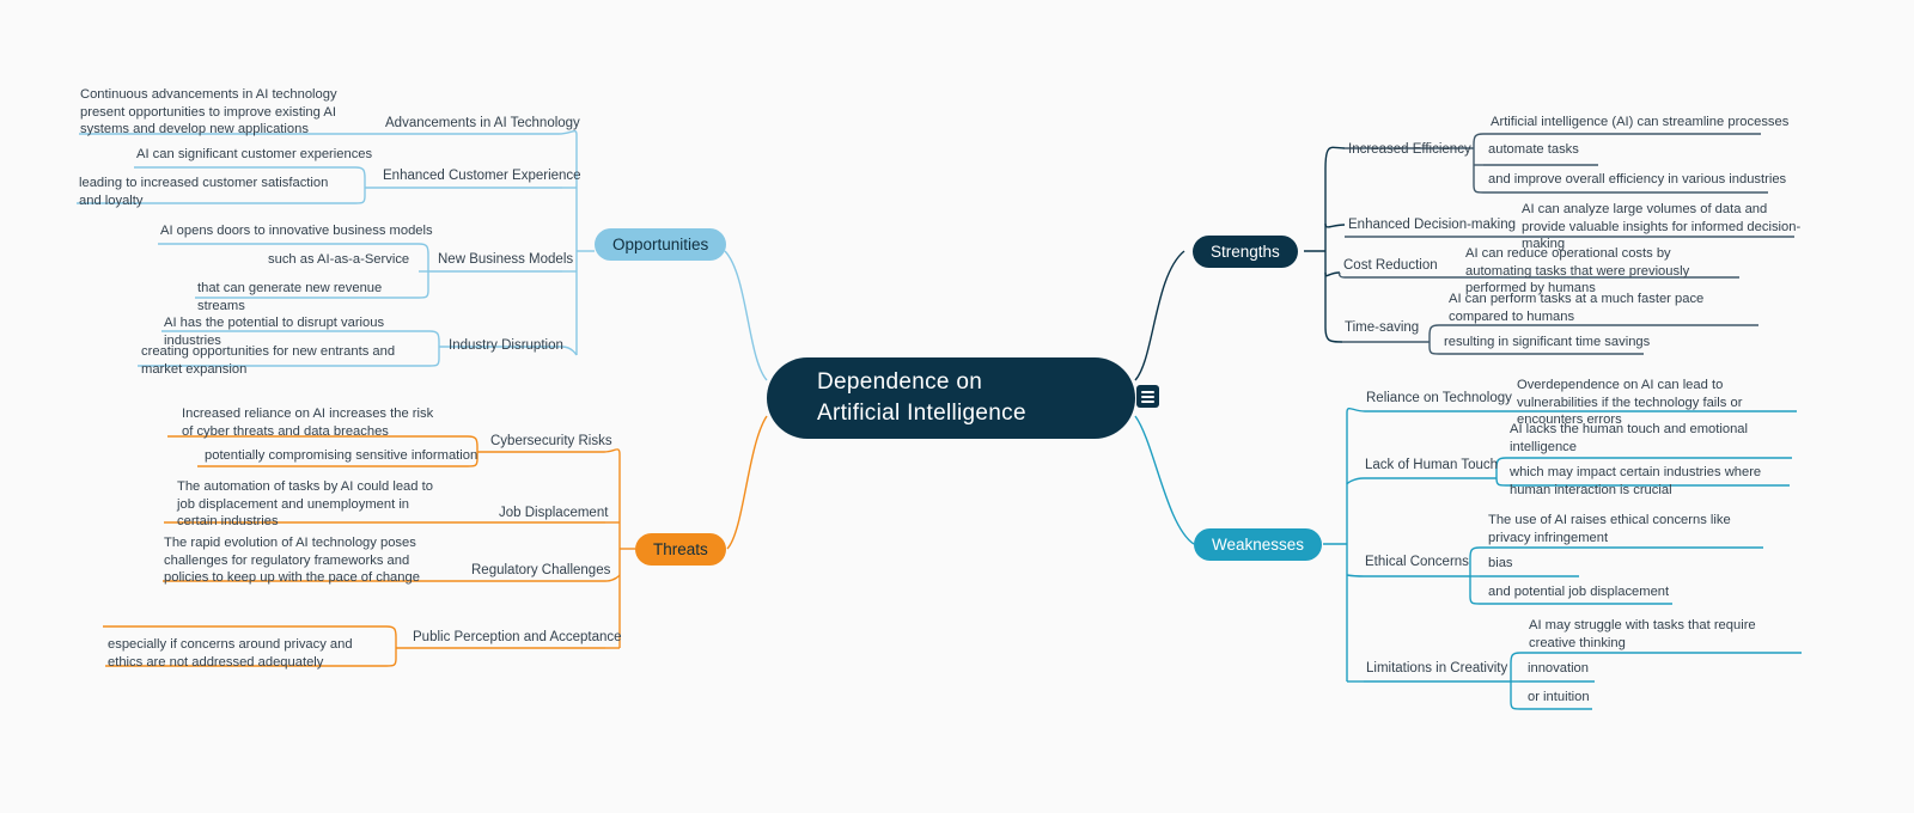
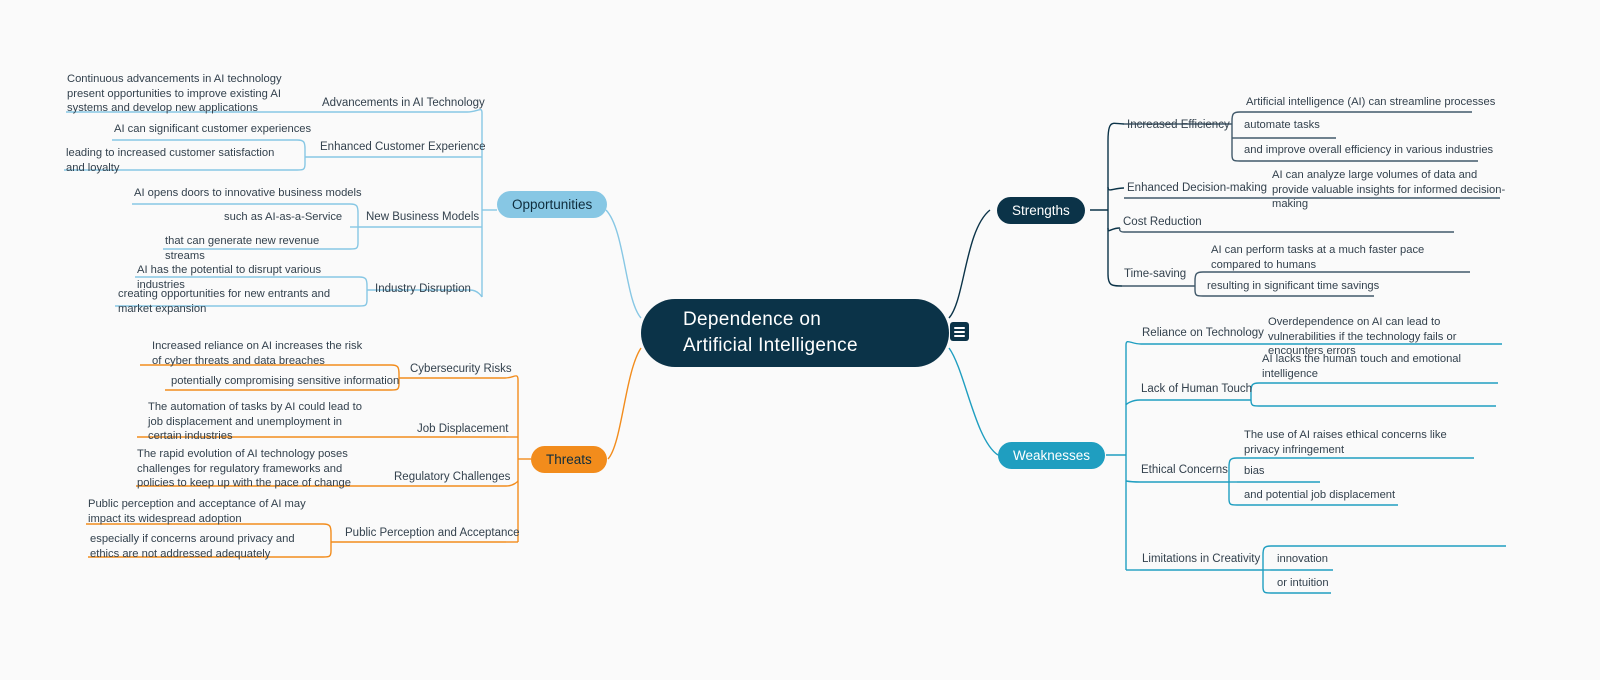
  Dependence on
  Artificial Intelligence
  Strengths
  Weaknesses
  Opportunities
  Threats
  Increased Efficiency
  Artificial intelligence (AI) can streamline processes
  automate tasks
  and improve overall efficiency in various industries
  Enhanced Decision-making
  AI can analyze large volumes of data and provide valuable insights for informed decision-making
  Cost Reduction
- AI can reduce operational costs by automating tasks that were previously performed by humans
  Time-saving
  AI can perform tasks at a much faster pace compared to humans
  resulting in significant time savings
  Reliance on Technology
  Overdependence on AI can lead to vulnerabilities if the technology fails or encounters errors
  Lack of Human Touch
  AI lacks the human touch and emotional intelligence
- which may impact certain industries where human interaction is crucial
  Ethical Concerns
  The use of AI raises ethical concerns like privacy infringement
  bias
  and potential job displacement
  Limitations in Creativity
- AI may struggle with tasks that require creative thinking
  innovation
  or intuition
  Advancements in AI Technology
  Continuous advancements in AI technology present opportunities to improve existing AI systems and develop new applications
  Enhanced Customer Experience
  AI can significant customer experiences
  leading to increased customer satisfaction and loyalty
  New Business Models
  AI opens doors to innovative business models
  such as AI-as-a-Service
  that can generate new revenue streams
  Industry Disruption
  AI has the potential to disrupt various industries
  creating opportunities for new entrants and market expansion
  Cybersecurity Risks
  Increased reliance on AI increases the risk of cyber threats and data breaches
  potentially compromising sensitive information
  Job Displacement
  The automation of tasks by AI could lead to job displacement and unemployment in certain industries
  Regulatory Challenges
  The rapid evolution of AI technology poses challenges for regulatory frameworks and policies to keep up with the pace of change
  Public Perception and Acceptance
+ Public perception and acceptance of AI may impact its widespread adoption
  especially if concerns around privacy and ethics are not addressed adequately
